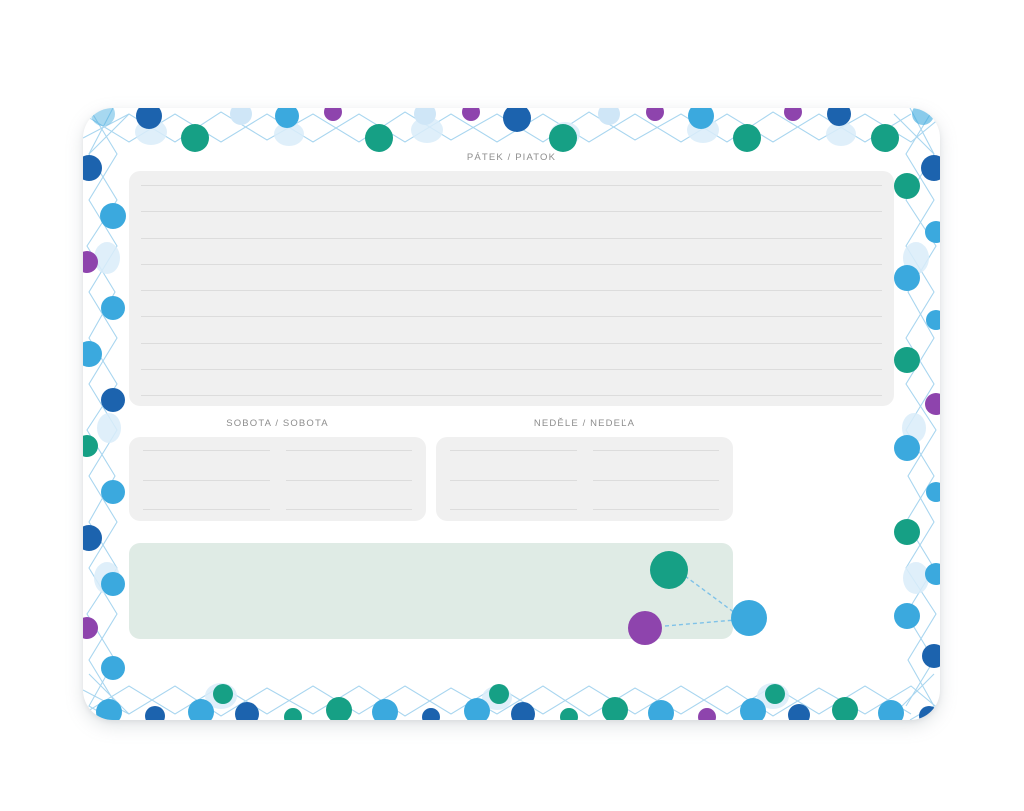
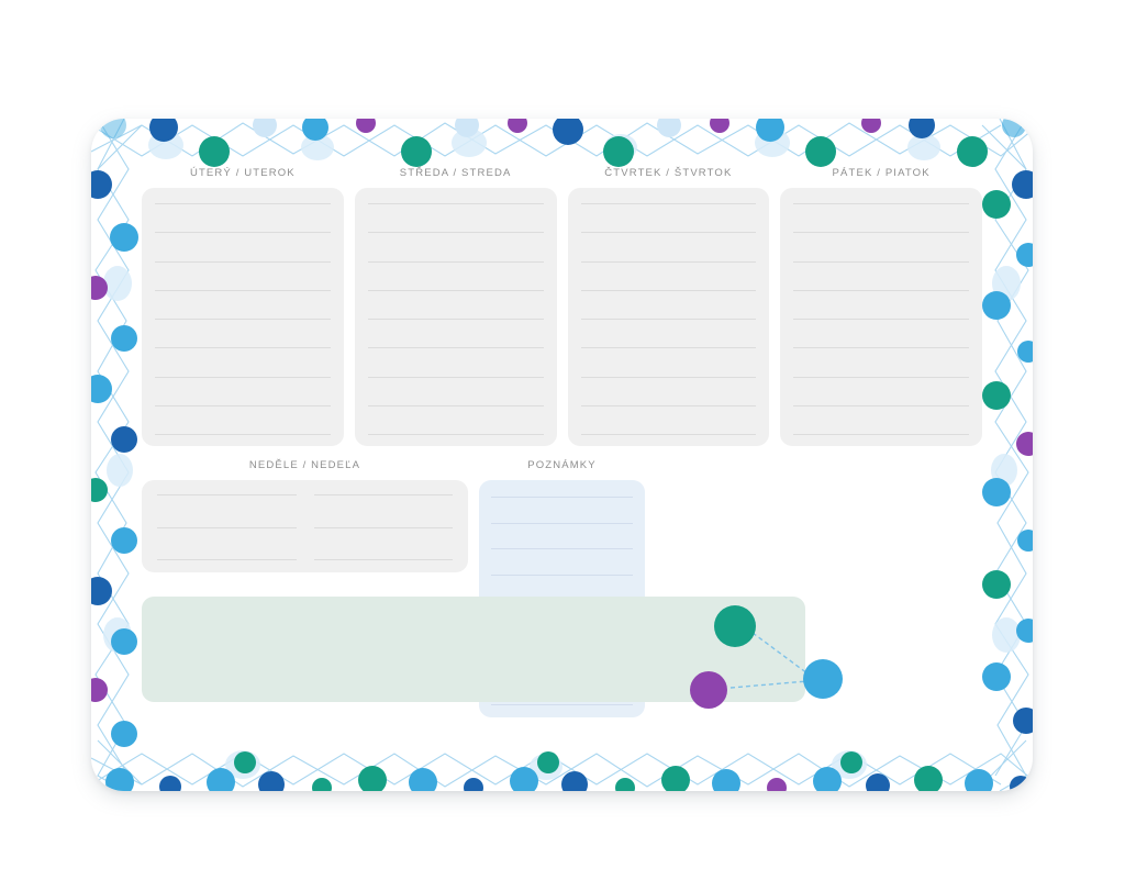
+ ÚTERÝ / UTEROK
+ STŘEDA / STREDA
+ ČTVRTEK / ŠTVRTOK
  PÁTEK / PIATOK
- SOBOTA / SOBOTA
  NEDĚLE / NEDEĽA
+ POZNÁMKY
